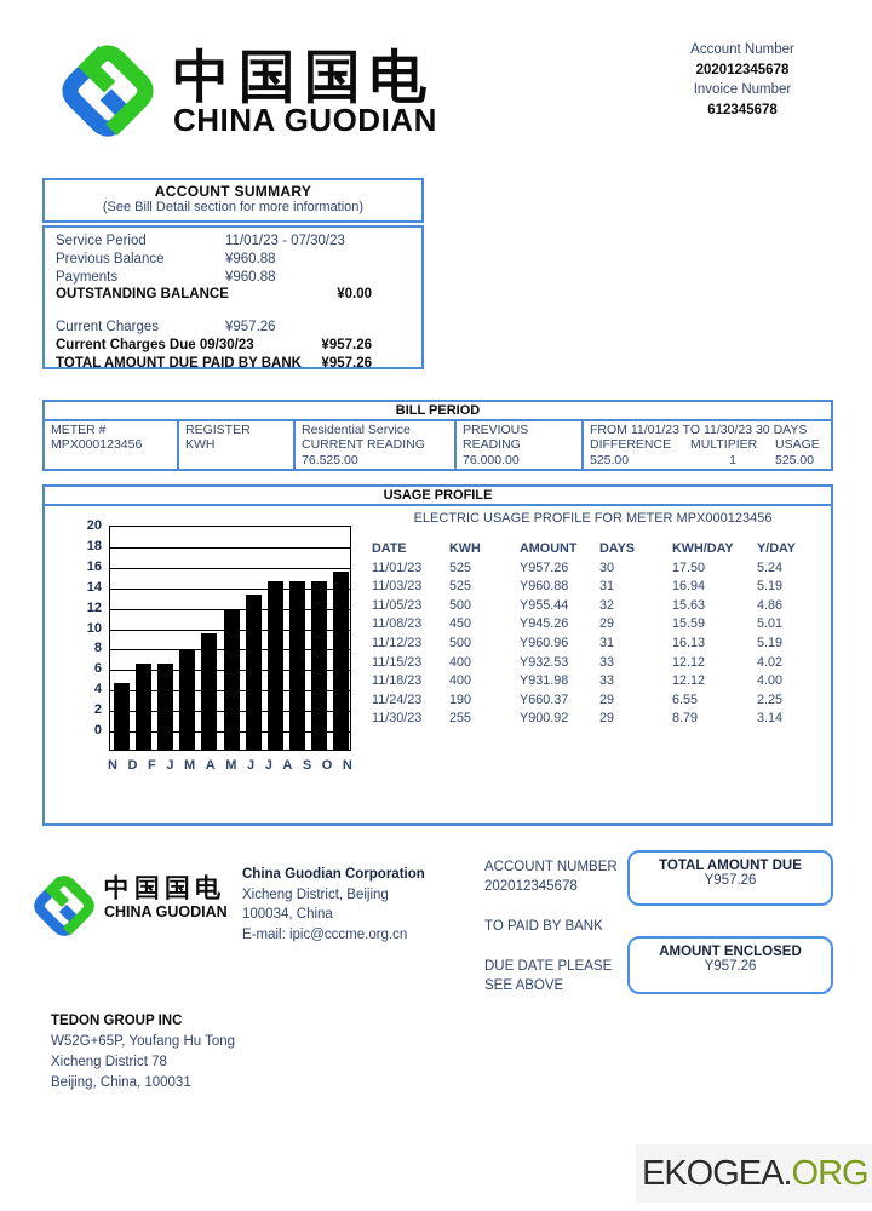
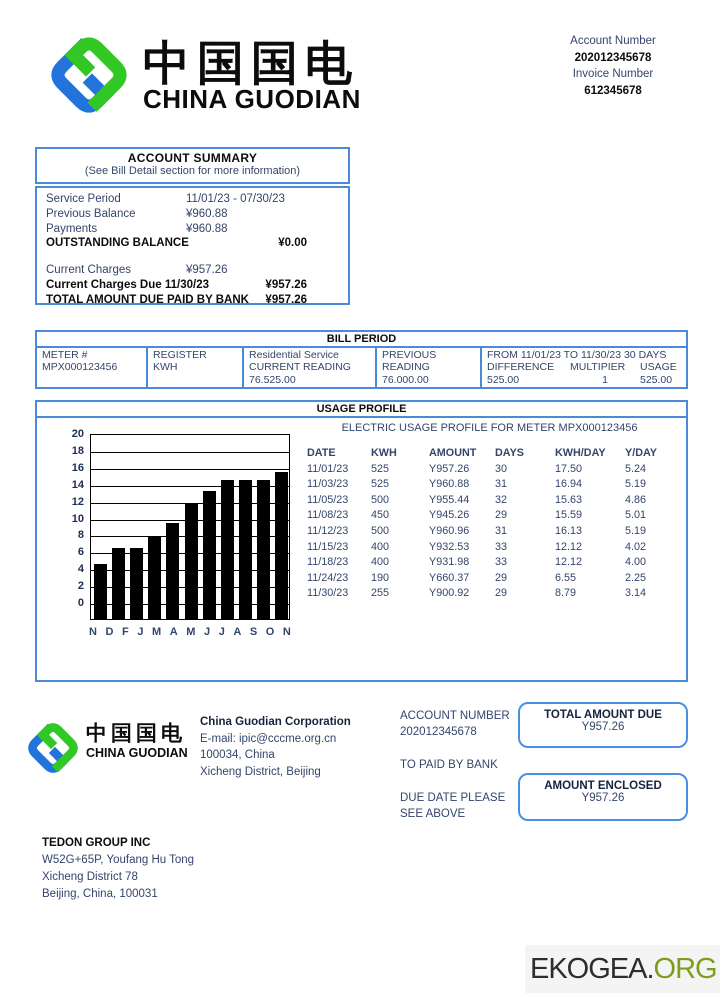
  中国国电
  CHINA GUODIAN
  Account Number
  202012345678
  Invoice Number
  612345678
  ACCOUNT SUMMARY
  (See Bill Detail section for more information)
  Service Period
  11/01/23 - 07/30/23
  Previous Balance
  ¥960.88
  Payments
  ¥960.88
  OUTSTANDING BALANCE
  ¥0.00
  Current Charges
  ¥957.26
- Current Charges Due 09/30/23
+ Current Charges Due 11/30/23
  ¥957.26
  TOTAL AMOUNT DUE PAID BY BANK
  ¥957.26
  BILL PERIOD
  METER #
  MPX000123456
  REGISTER
  KWH
  Residential Service
  CURRENT READING
  76.525.00
  PREVIOUS READING
  76.000.00
  FROM 11/01/23 TO 11/30/23 30 DAYS
  DIFFERENCE
  MULTIPIER
  USAGE
  525.00
  1
  525.00
  USAGE PROFILE
  N
  D
  F
  J
  M
  A
  M
  J
  J
  A
  S
  O
  N
  20
  18
  16
  14
  12
  10
  8
  6
  4
  2
  0
  ELECTRIC USAGE PROFILE FOR METER MPX000123456
  DATE
  KWH
  AMOUNT
  DAYS
  KWH/DAY
  Y/DAY
  11/01/23
  525
  Y957.26
  30
  17.50
  5.24
  11/03/23
  525
  Y960.88
  31
  16.94
  5.19
  11/05/23
  500
  Y955.44
  32
  15.63
  4.86
  11/08/23
  450
  Y945.26
  29
  15.59
  5.01
  11/12/23
  500
  Y960.96
  31
  16.13
  5.19
  11/15/23
  400
  Y932.53
  33
  12.12
  4.02
  11/18/23
  400
  Y931.98
  33
  12.12
  4.00
  11/24/23
  190
  Y660.37
  29
  6.55
  2.25
  11/30/23
  255
  Y900.92
  29
  8.79
  3.14
  中国国电
  CHINA GUODIAN
  China Guodian Corporation
- Xicheng District, Beijing
+ E-mail: ipic@cccme.org.cn
  100034, China
- E-mail: ipic@cccme.org.cn
+ Xicheng District, Beijing
  ACCOUNT NUMBER
  202012345678
  TO PAID BY BANK
  DUE DATE PLEASE
  SEE ABOVE
  TOTAL AMOUNT DUE
  Y957.26
  AMOUNT ENCLOSED
  Y957.26
  TEDON GROUP INC
  W52G+65P, Youfang Hu Tong
  Xicheng District 78
  Beijing, China, 100031
  EKOGEA.ORG
